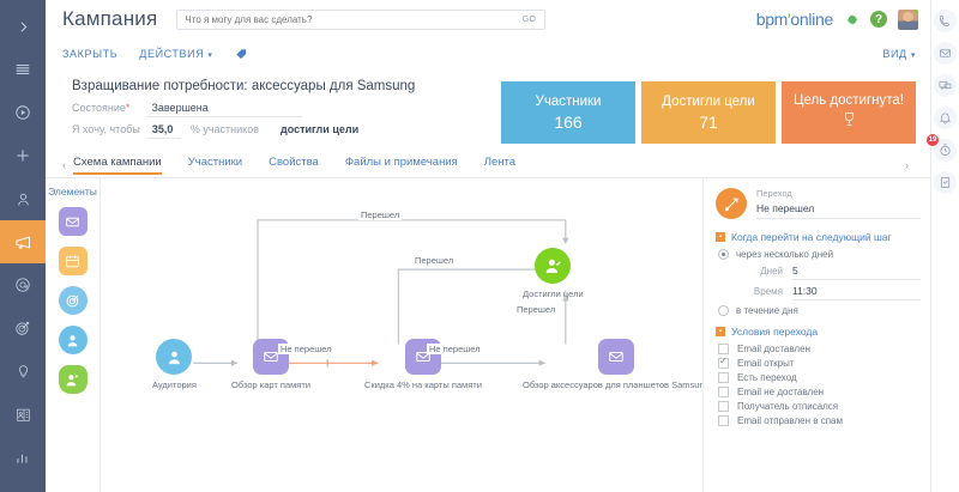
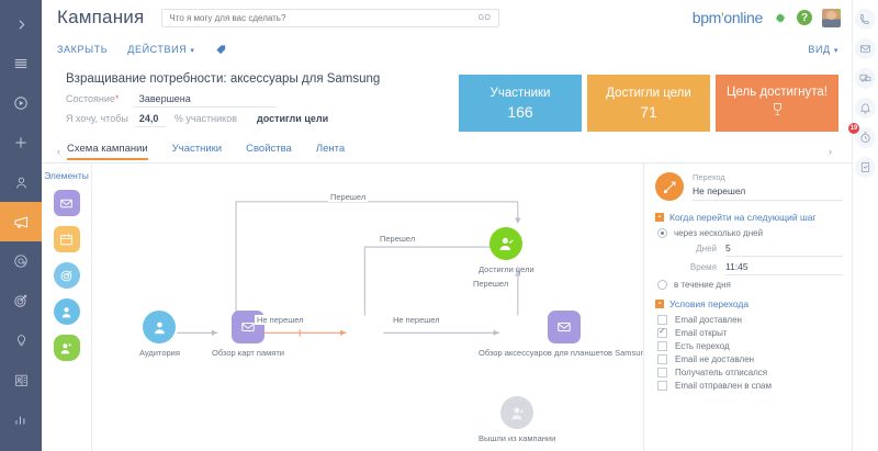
  Кампания
  Что я могу для вас сделать?
  bpm'online
  ?
  ЗАКРЫТЬ
  ДЕЙСТВИЯ
  ВИД
  Взращивание потребности: аксессуары для Samsung
  Состояние
  *
  Завершена
  Я хочу, чтобы
- 35,0
+ 24,0
  % участников
  достигли цели
  Участники
  166
  Достигли цели
  71
  Цель достигнута!
  ‹
  Схема кампании
  Участники
  Свойства
- Файлы и примечания
  Лента
  ›
  Элементы
  Аудитория
  Обзор карт памяти
- Скидка 4% на карты памяти
  Обзор аксессуаров для планшетов Samsun
  Достигли цели
+ Вышли из кампании
  Перешел
  Перешел
  Не перешел
  Не перешел
  Перешел
  Переход
  Не перешел
  Когда перейти на следующий шаг
  через несколько дней
  Дней
  5
  Время
- 11:30
+ 11:45
  в течение дня
  Условия перехода
  Email доставлен
  Email открыт
  Есть переход
  Email не доставлен
  Получатель отписался
  Email отправлен в спам
